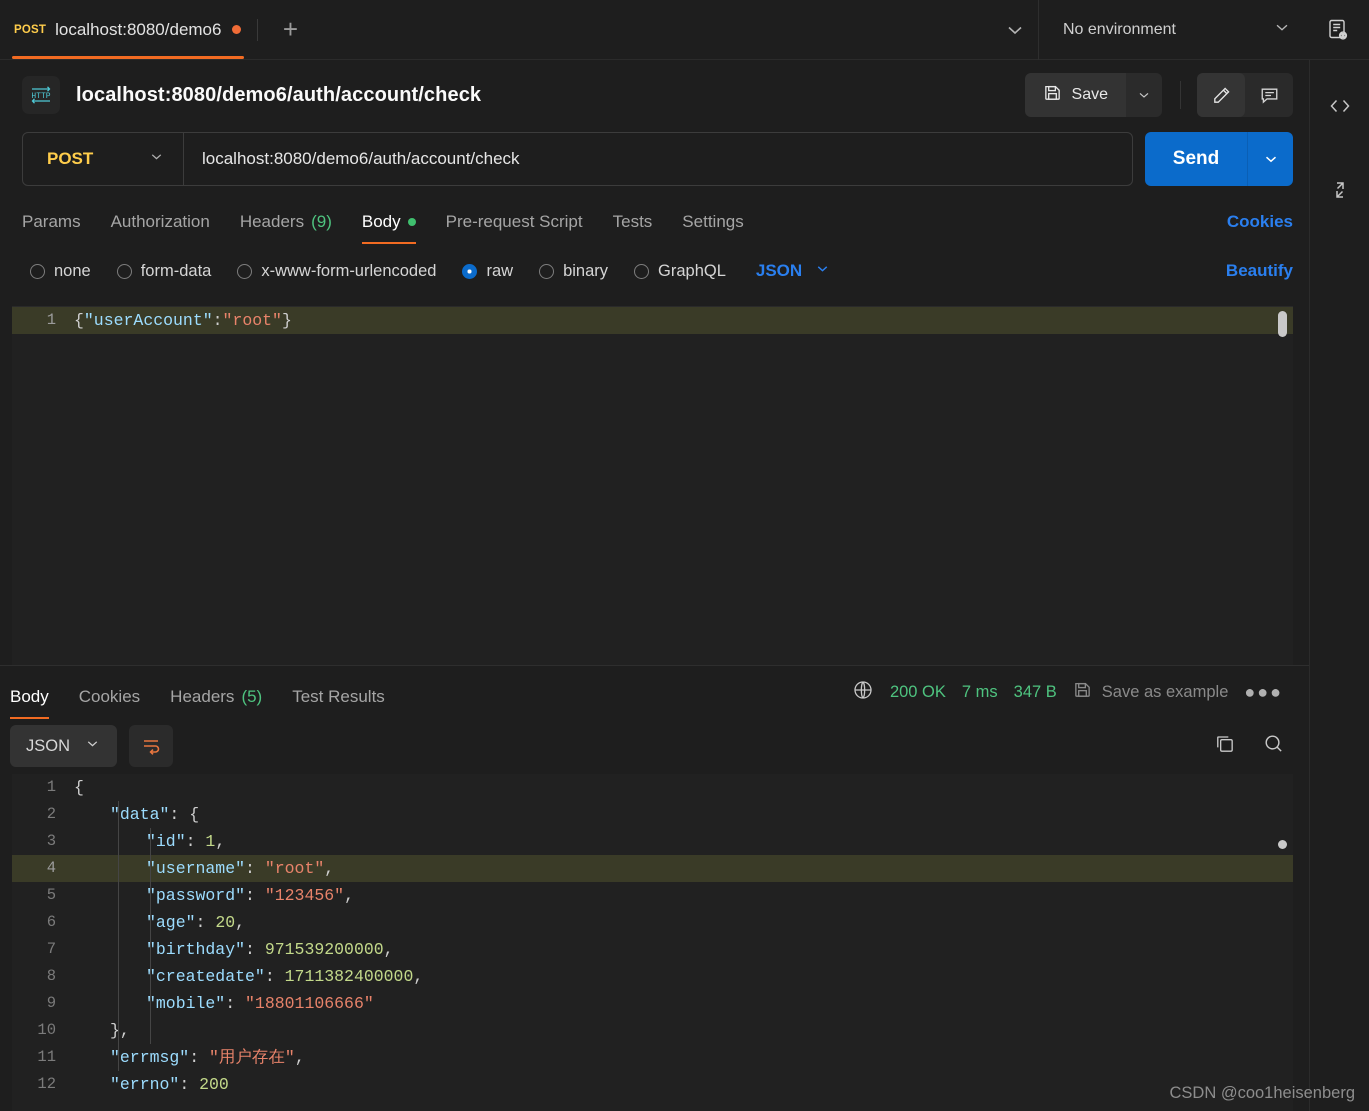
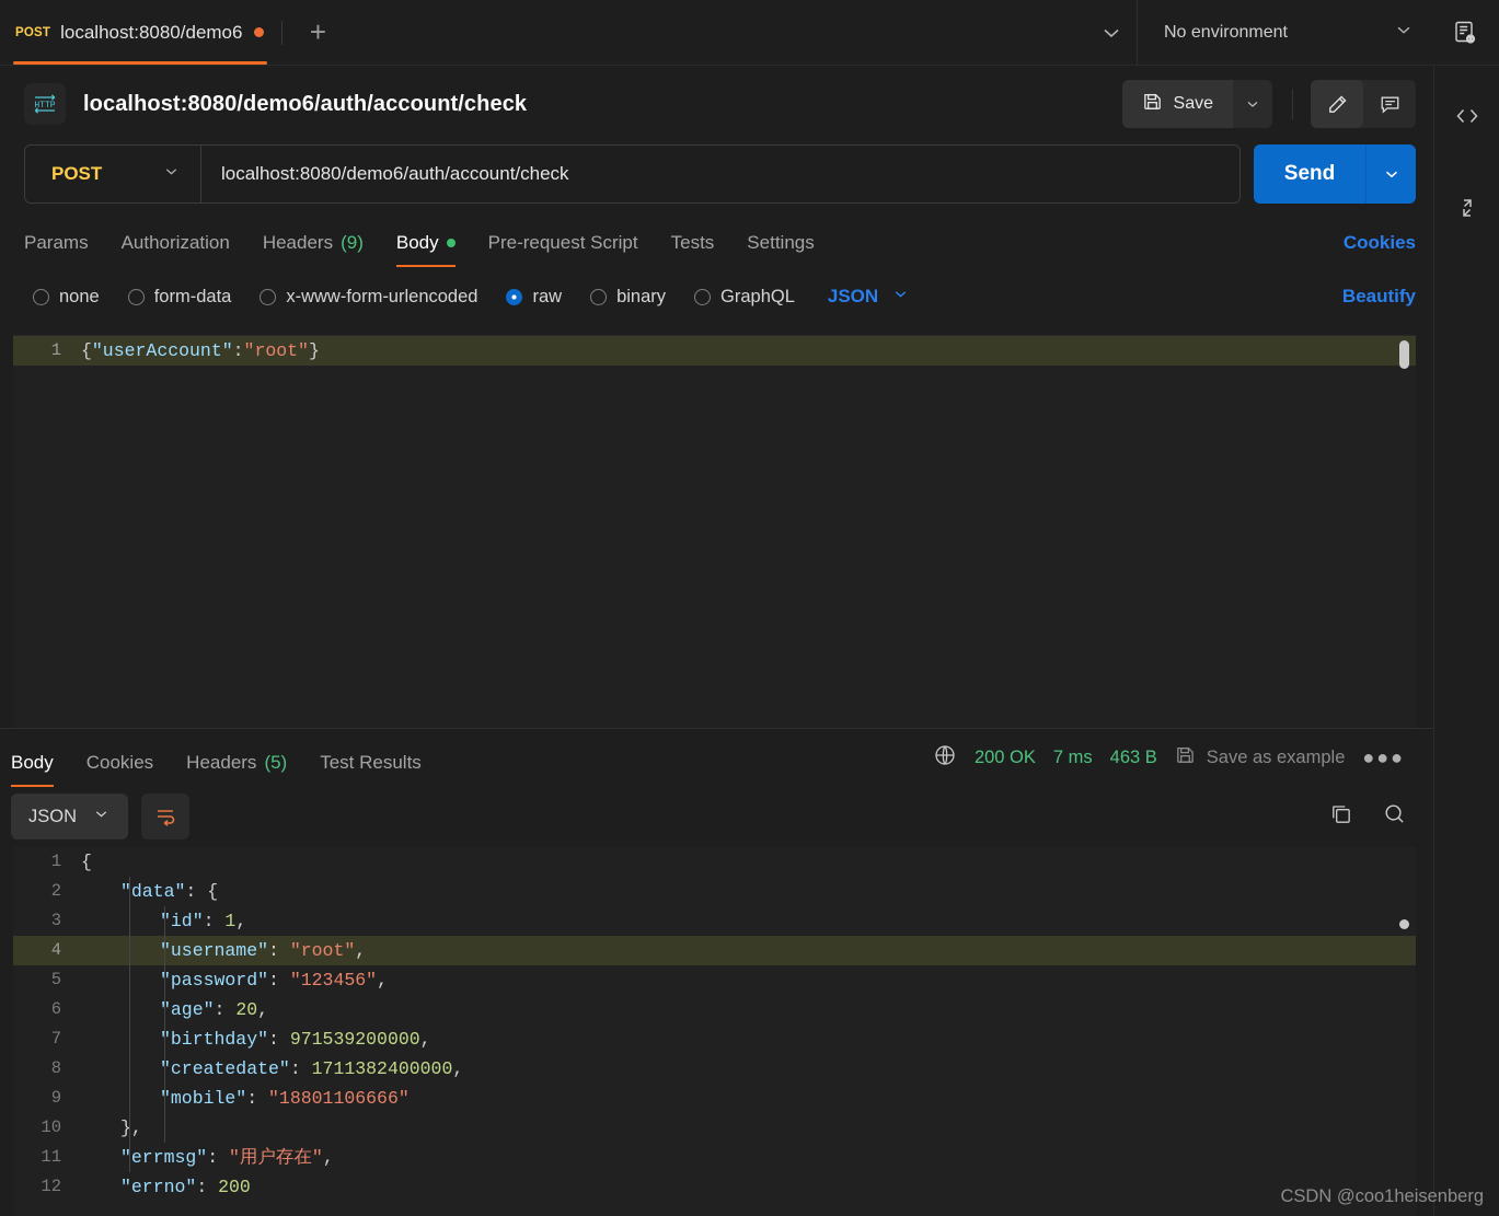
  POST
  localhost:8080/demo6
  +
  No environment
  HTTP
  localhost:8080/demo6/auth/account/check
  Save
  POST
  localhost:8080/demo6/auth/account/check
  Send
  Params
  Authorization
  Headers
  (9)
  Body
  Pre-request Script
  Tests
  Settings
  Cookies
  none
  form-data
  x-www-form-urlencoded
  raw
  binary
  GraphQL
  JSON
  Beautify
  1
  {"userAccount":"root"}
  Body
  Cookies
  Headers
  (5)
  Test Results
  200 OK
  7 ms
- 347 B
+ 463 B
  Save as example
  ●●●
  JSON
  1
  {
  2
  "data": {
  3
  id": 1,
  4
  username": "root",
  5
  password": "123456",
  6
  age": 20,
  7
  birthday": 971539200000,
  8
  createdate": 1711382400000,
  9
  mobile": "18801106666"
  10
  },
  11
  "errmsg": "用户存在",
  12
  "errno": 200
  CSDN @coo1heisenberg
